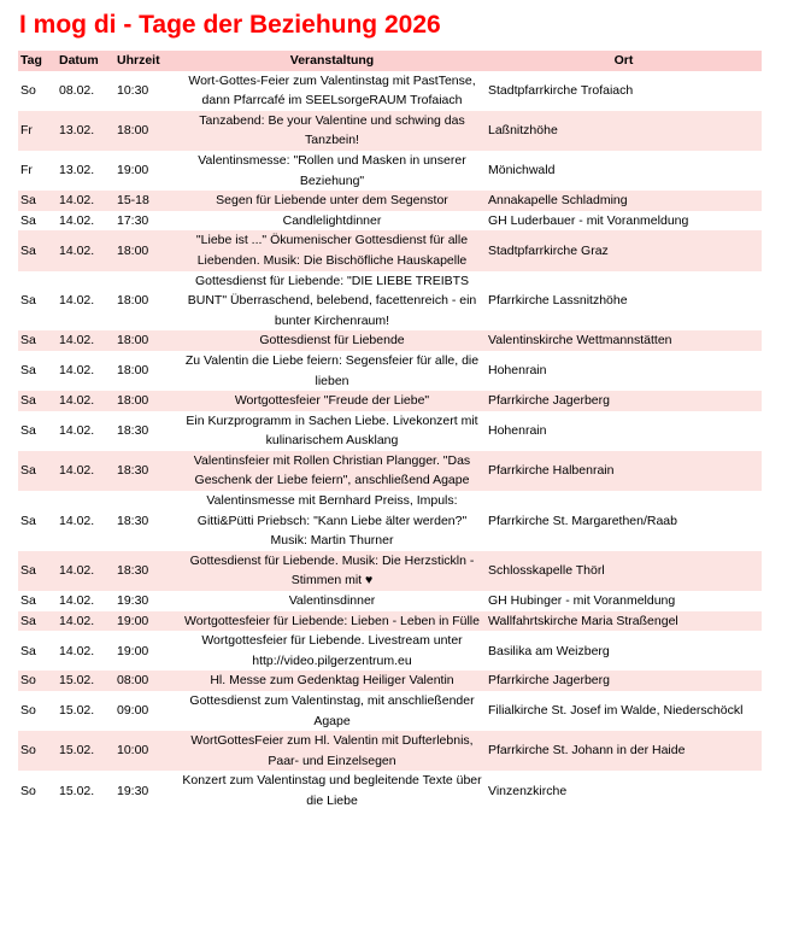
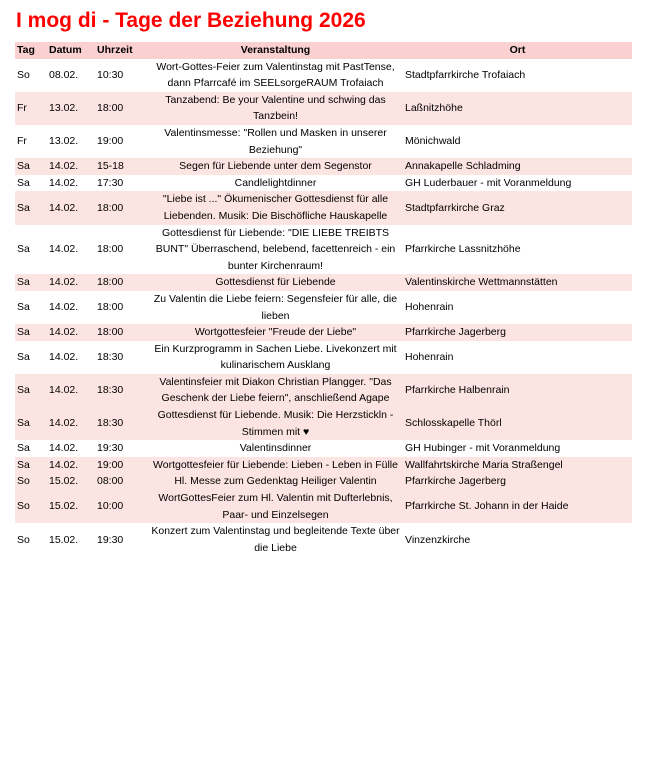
  I mog di - Tage der Beziehung 2026
  Tag	Datum	Uhrzeit	Veranstaltung	Ort
  So	08.02.	10:30	Wort-Gottes-Feier zum Valentinstag mit PastTense, dann Pfarrcafé im SEELsorgeRAUM Trofaiach	Stadtpfarrkirche Trofaiach
  Fr	13.02.	18:00	Tanzabend: Be your Valentine und schwing das Tanzbein!	Laßnitzhöhe
  Fr	13.02.	19:00	Valentinsmesse: "Rollen und Masken in unserer Beziehung"	Mönichwald
  Sa	14.02.	15-18	Segen für Liebende unter dem Segenstor	Annakapelle Schladming
  Sa	14.02.	17:30	Candlelightdinner	GH Luderbauer - mit Voranmeldung
  Sa	14.02.	18:00	"Liebe ist ..." Ökumenischer Gottesdienst für alle Liebenden. Musik: Die Bischöfliche Hauskapelle	Stadtpfarrkirche Graz
  Sa	14.02.	18:00	Gottesdienst für Liebende: "DIE LIEBE TREIBTS BUNT" Überraschend, belebend, facettenreich - ein bunter Kirchenraum!	Pfarrkirche Lassnitzhöhe
  Sa	14.02.	18:00	Gottesdienst für Liebende	Valentinskirche Wettmannstätten
  Sa	14.02.	18:00	Zu Valentin die Liebe feiern: Segensfeier für alle, die lieben	Hohenrain
  Sa	14.02.	18:00	Wortgottesfeier "Freude der Liebe"	Pfarrkirche Jagerberg
  Sa	14.02.	18:30	Ein Kurzprogramm in Sachen Liebe. Livekonzert mit kulinarischem Ausklang	Hohenrain
- Sa	14.02.	18:30	Valentinsfeier mit Rollen Christian Plangger. "Das Geschenk der Liebe feiern", anschließend Agape	Pfarrkirche Halbenrain
+ Sa	14.02.	18:30	Valentinsfeier mit Diakon Christian Plangger. "Das Geschenk der Liebe feiern", anschließend Agape	Pfarrkirche Halbenrain
- Sa	14.02.	18:30	Valentinsmesse mit Bernhard Preiss, Impuls: Gitti&Pütti Priebsch: "Kann Liebe älter werden?" Musik: Martin Thurner	Pfarrkirche St. Margarethen/Raab
  Sa	14.02.	18:30	Gottesdienst für Liebende. Musik: Die Herzstickln - Stimmen mit ♥	Schlosskapelle Thörl
  Sa	14.02.	19:30	Valentinsdinner	GH Hubinger - mit Voranmeldung
  Sa	14.02.	19:00	Wortgottesfeier für Liebende: Lieben - Leben in Fülle	Wallfahrtskirche Maria Straßengel
- Sa	14.02.	19:00	Wortgottesfeier für Liebende. Livestream unter http://video.pilgerzentrum.eu	Basilika am Weizberg
  So	15.02.	08:00	Hl. Messe zum Gedenktag Heiliger Valentin	Pfarrkirche Jagerberg
- So	15.02.	09:00	Gottesdienst zum Valentinstag, mit anschließender Agape	Filialkirche St. Josef im Walde, Niederschöckl
  So	15.02.	10:00	WortGottesFeier zum Hl. Valentin mit Dufterlebnis, Paar- und Einzelsegen	Pfarrkirche St. Johann in der Haide
  So	15.02.	19:30	Konzert zum Valentinstag und begleitende Texte über die Liebe	Vinzenzkirche
